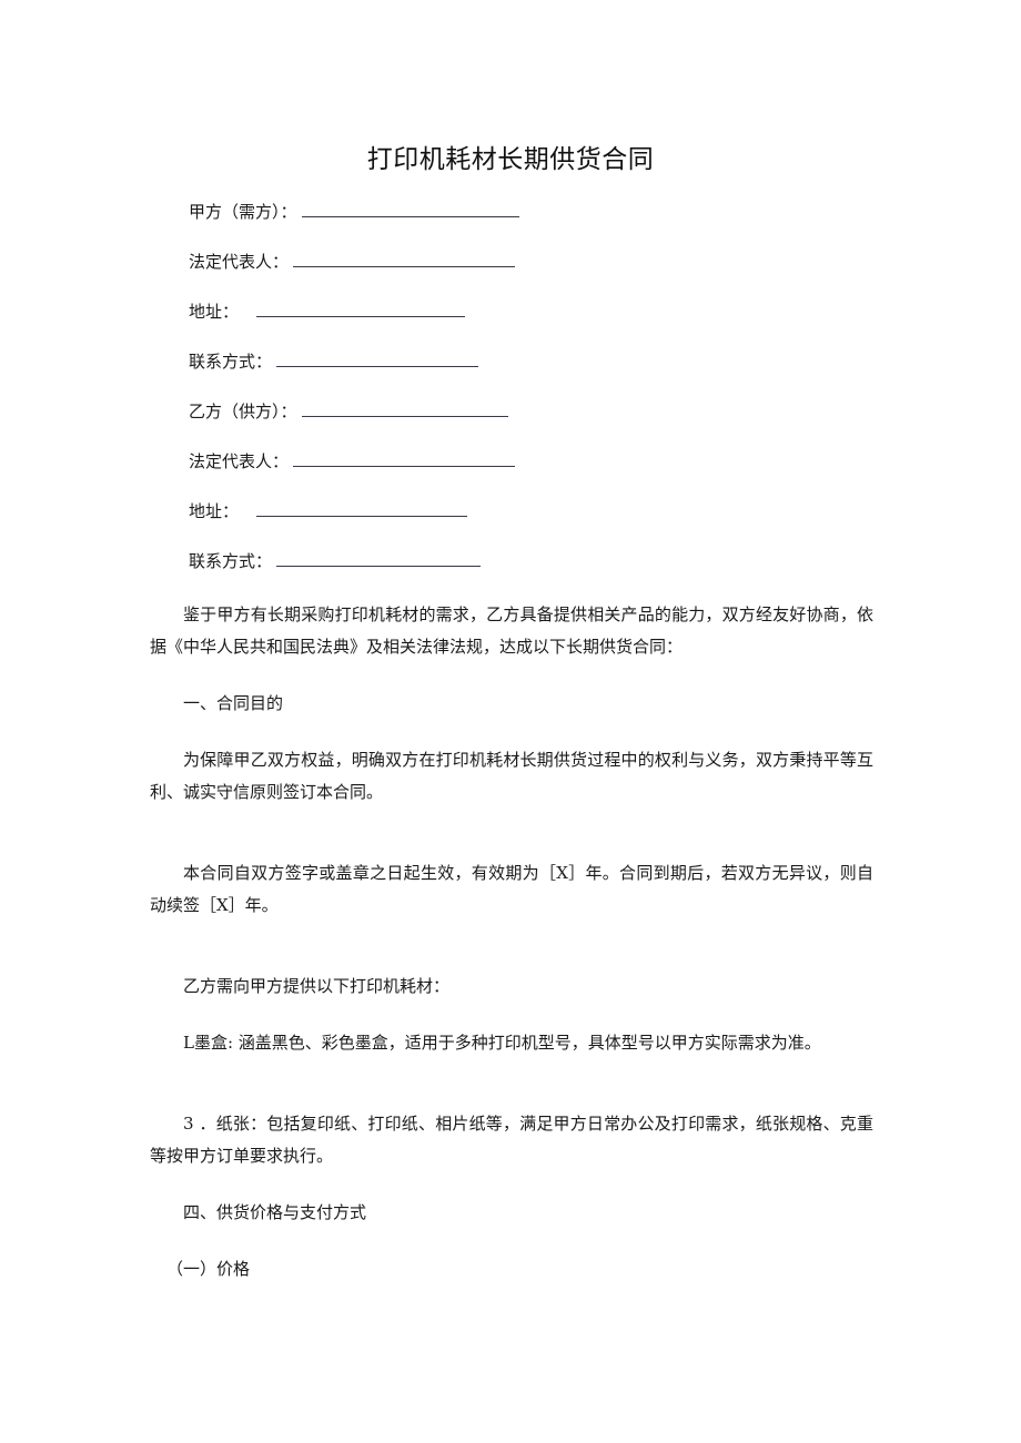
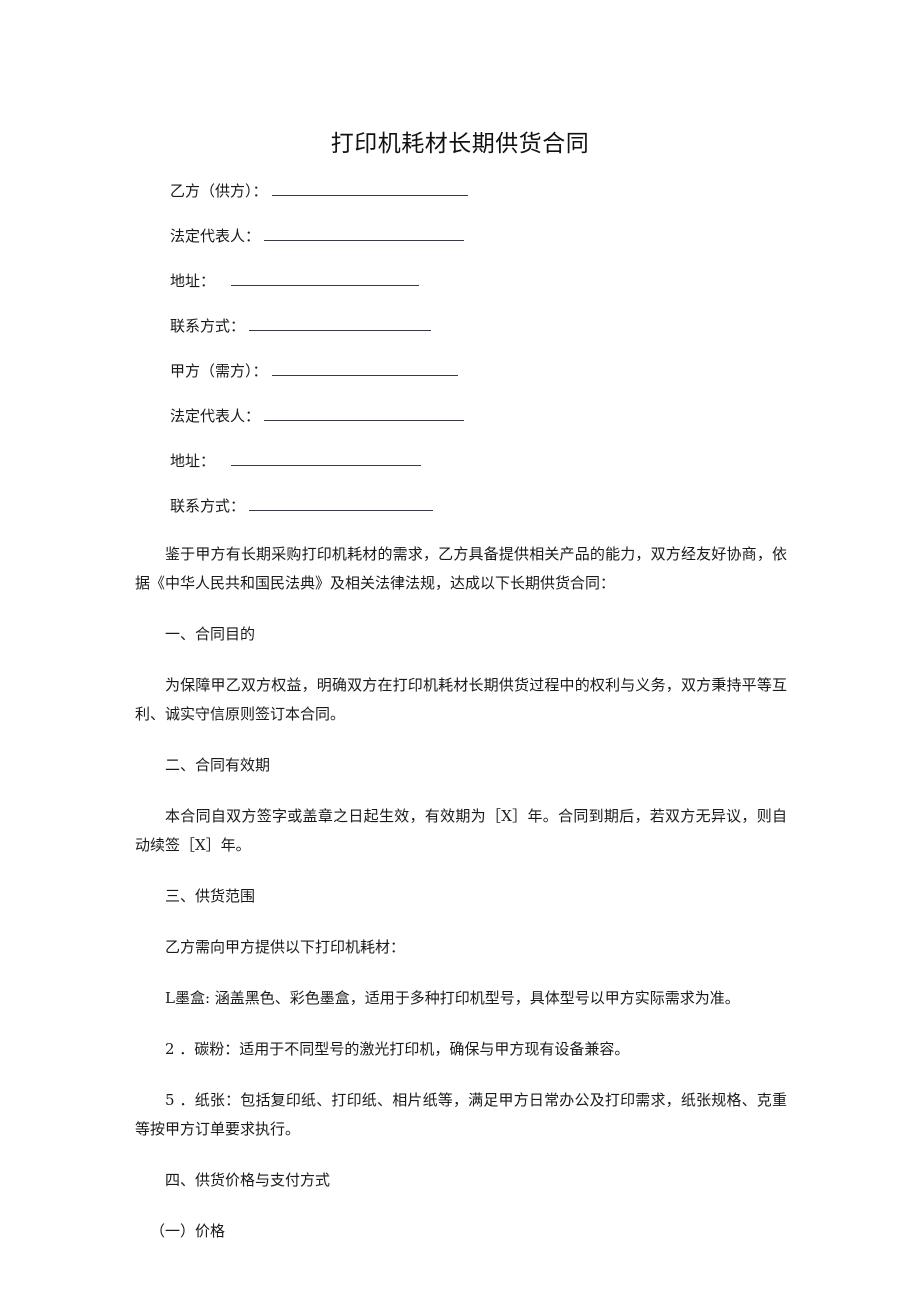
  打印机耗材长期供货合同
- 甲方（需方）：
+ 乙方（供方）：
  法定代表人：
  地址：
  联系方式：
- 乙方（供方）：
+ 甲方（需方）：
  法定代表人：
  地址：
  联系方式：
  鉴于甲方有长期采购打印机耗材的需求，乙方具备提供相关产品的能力，双方经友好协商，依据《中华人民共和国民法典》及相关法律法规，达成以下长期供货合同：
  一、合同目的
  为保障甲乙双方权益，明确双方在打印机耗材长期供货过程中的权利与义务，双方秉持平等互利、诚实守信原则签订本合同。
+ 二、合同有效期
  本合同自双方签字或盖章之日起生效，有效期为［X］年。合同到期后，若双方无异议，则自动续签［X］年。
+ 三、供货范围
  乙方需向甲方提供以下打印机耗材：
  L墨盒: 涵盖黑色、彩色墨盒，适用于多种打印机型号，具体型号以甲方实际需求为准。
+ 2 ．碳粉：适用于不同型号的激光打印机，确保与甲方现有设备兼容。
- 3 ．纸张：包括复印纸、打印纸、相片纸等，满足甲方日常办公及打印需求，纸张规格、克重等按甲方订单要求执行。
+ 5 ．纸张：包括复印纸、打印纸、相片纸等，满足甲方日常办公及打印需求，纸张规格、克重等按甲方订单要求执行。
  四、供货价格与支付方式
  （一）价格
